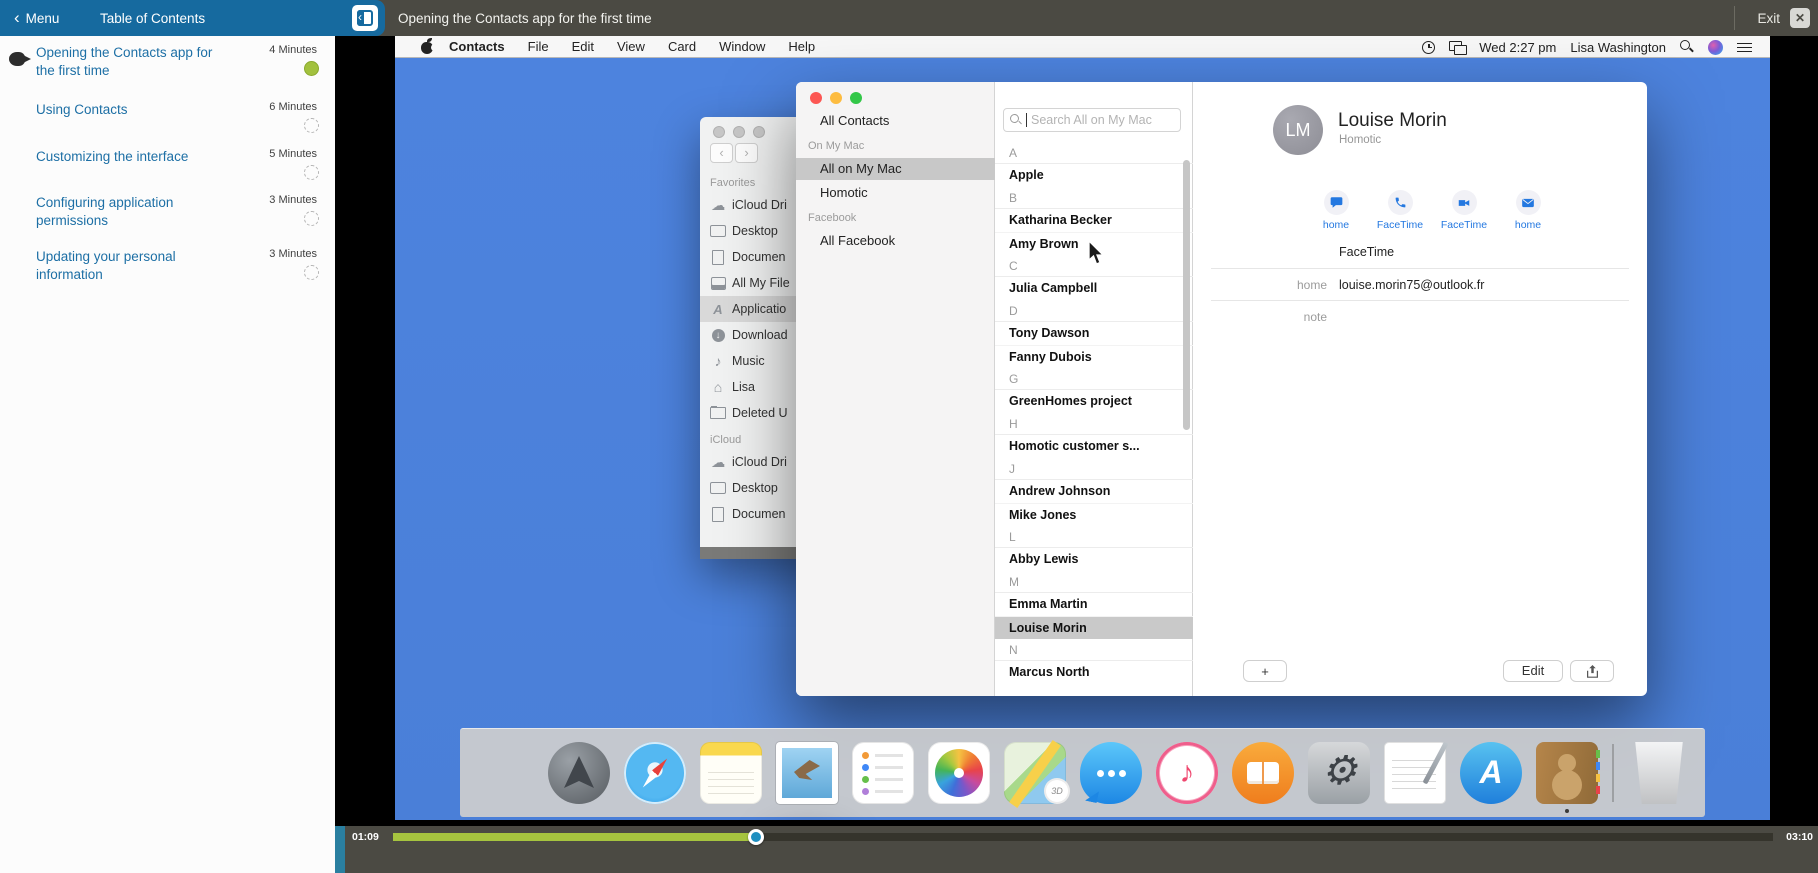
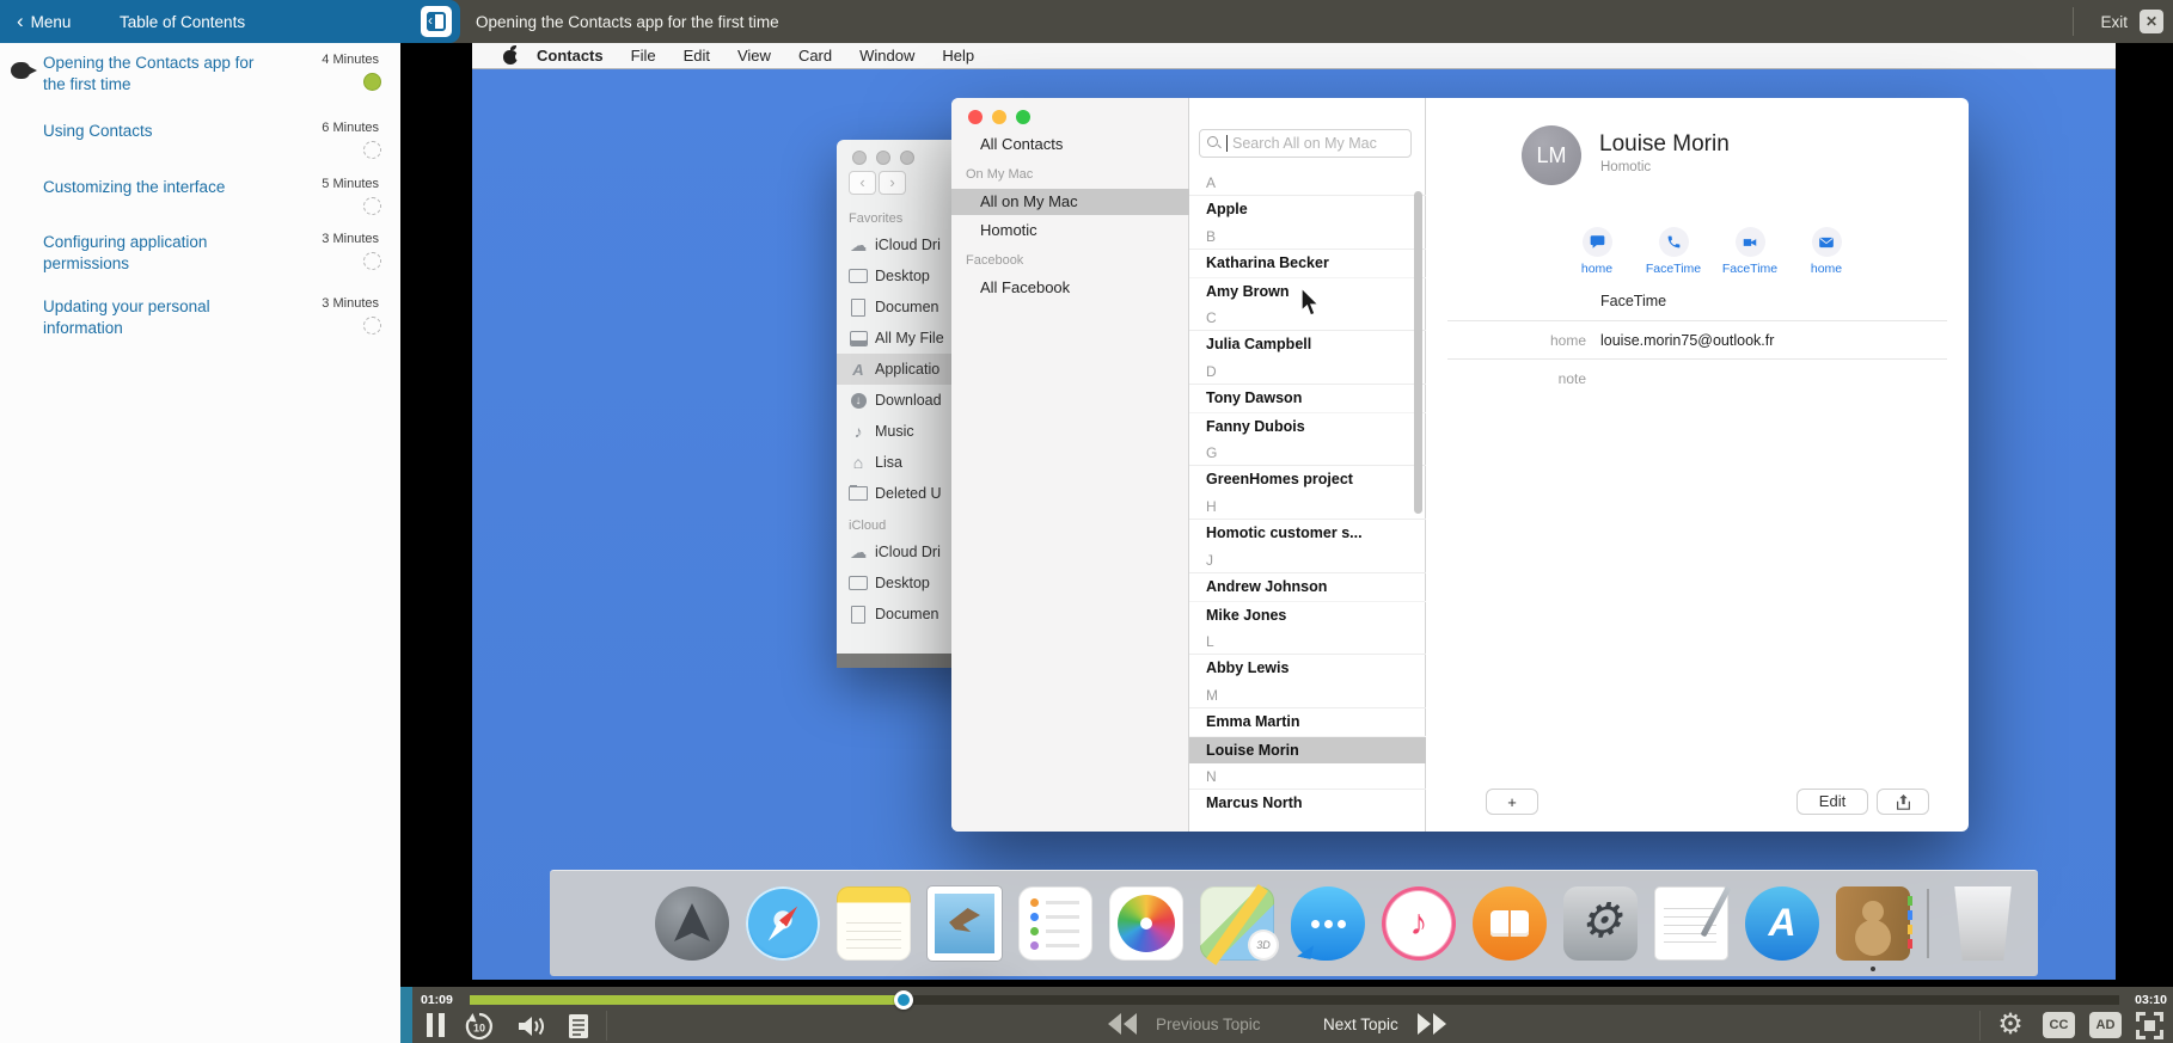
  ‹
  Menu
  Table of Contents
  ‹
  Opening the Contacts app for the first time
  Exit
  ✕
  Opening the Contacts app for the first time
  4 Minutes
  Using Contacts
  6 Minutes
  Customizing the interface
  5 Minutes
  Configuring application permissions
  3 Minutes
  Updating your personal information
  3 Minutes
  Contacts
  File
  Edit
  View
  Card
  Window
  Help
- Wed 2:27 pm
- Lisa Washington
  ‹
  ›
  Favorites
  ☁
  iCloud Dri
  Desktop
  Documen
  All My File
  A
  Applicatio
  Download
  ♪
  Music
  ⌂
  Lisa
  Deleted U
  iCloud
  ☁
  iCloud Dri
  Desktop
  Documen
  All Contacts
  On My Mac
  All on My Mac
  Homotic
  Facebook
  All Facebook
  Search All on My Mac
  A
  Apple
  B
  Katharina Becker
  Amy Brown
  C
  Julia Campbell
  D
  Tony Dawson
  Fanny Dubois
  G
  GreenHomes project
  H
  Homotic customer s...
  J
  Andrew Johnson
  Mike Jones
  L
  Abby Lewis
  M
  Emma Martin
  Louise Morin
  N
  Marcus North
  LM
  Louise Morin
  Homotic
  home
  FaceTime
  FaceTime
  home
  FaceTime
  home
  louise.morin75@outlook.fr
  note
  +
  Edit
  01:09
  03:10
+ 10
+ Previous Topic
+ Next Topic
+ ⚙
+ CC
+ AD
